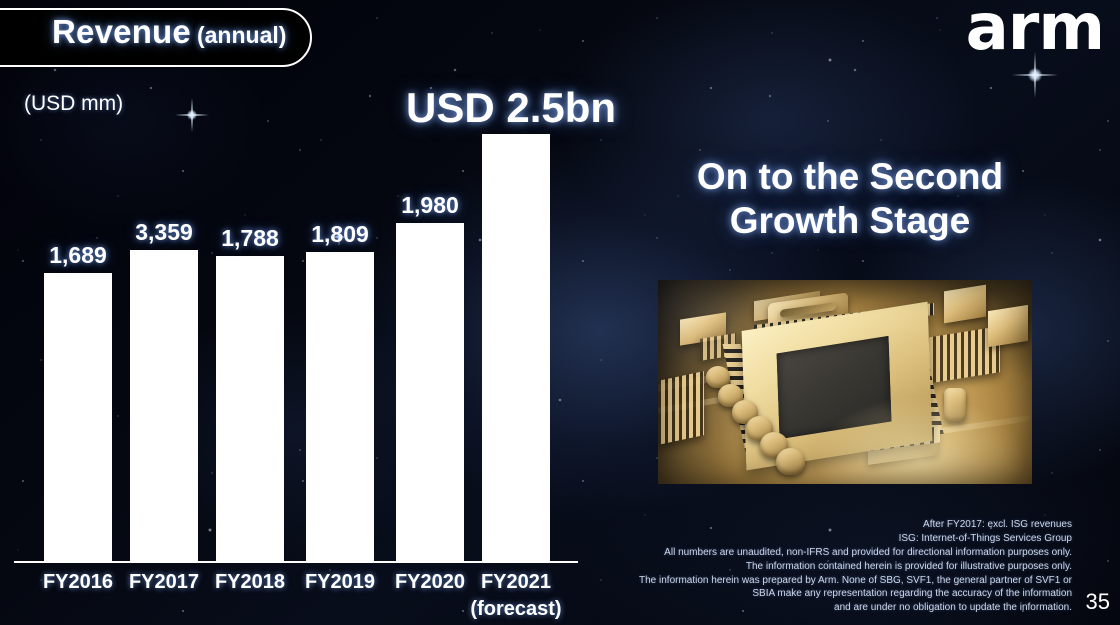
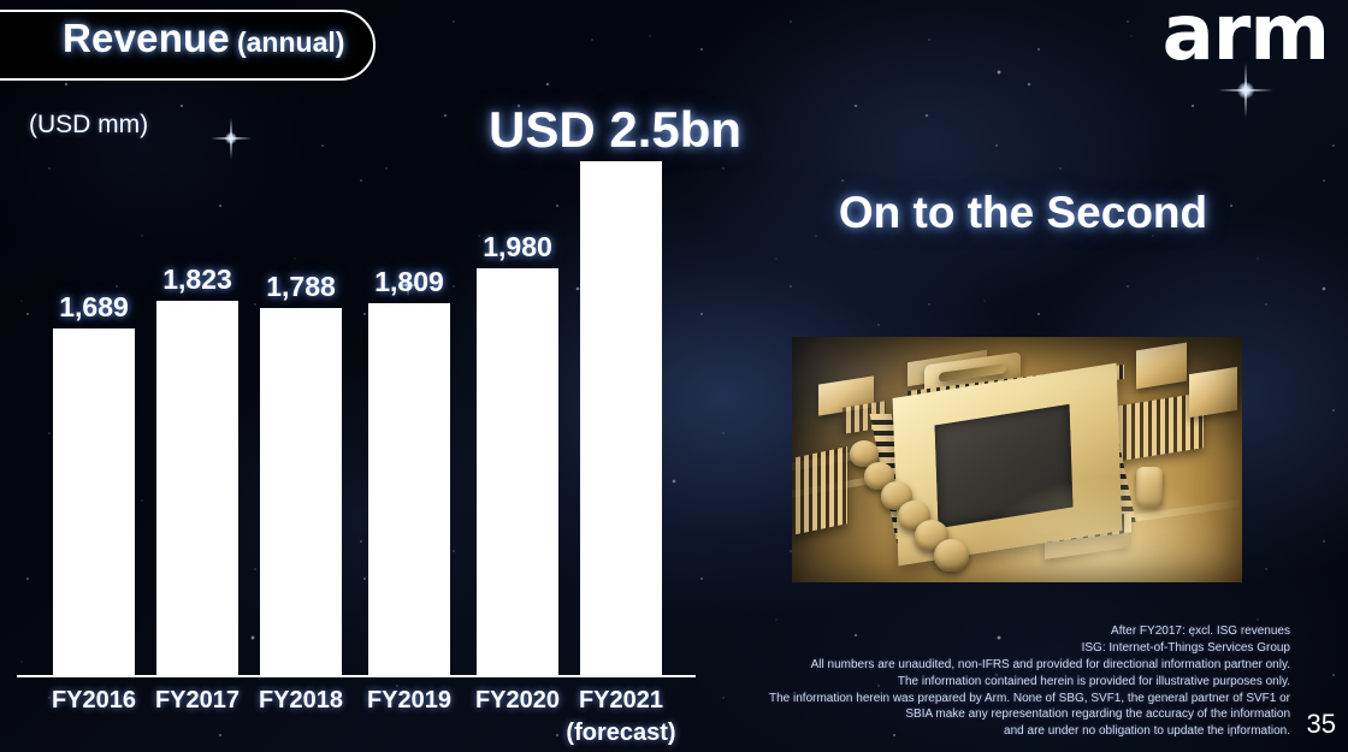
  Revenue (annual)
  arm
  (USD mm)
  USD 2.5bn
  1,689
  FY2016
- 3,359
+ 1,823
  FY2017
  1,788
  FY2018
  1,809
  FY2019
  1,980
  FY2020
  FY2021
  (forecast)
  On to the Second
- Growth Stage
  After FY2017: excl. ISG revenues
  ISG: Internet-of-Things Services Group
- All numbers are unaudited, non-IFRS and provided for directional information purposes only.
+ All numbers are unaudited, non-IFRS and provided for directional information partner only.
  The information contained herein is provided for illustrative purposes only.
  The information herein was prepared by Arm. None of SBG, SVF1, the general partner of SVF1 or
  SBIA make any representation regarding the accuracy of the information
  and are under no obligation to update the information.
  35
